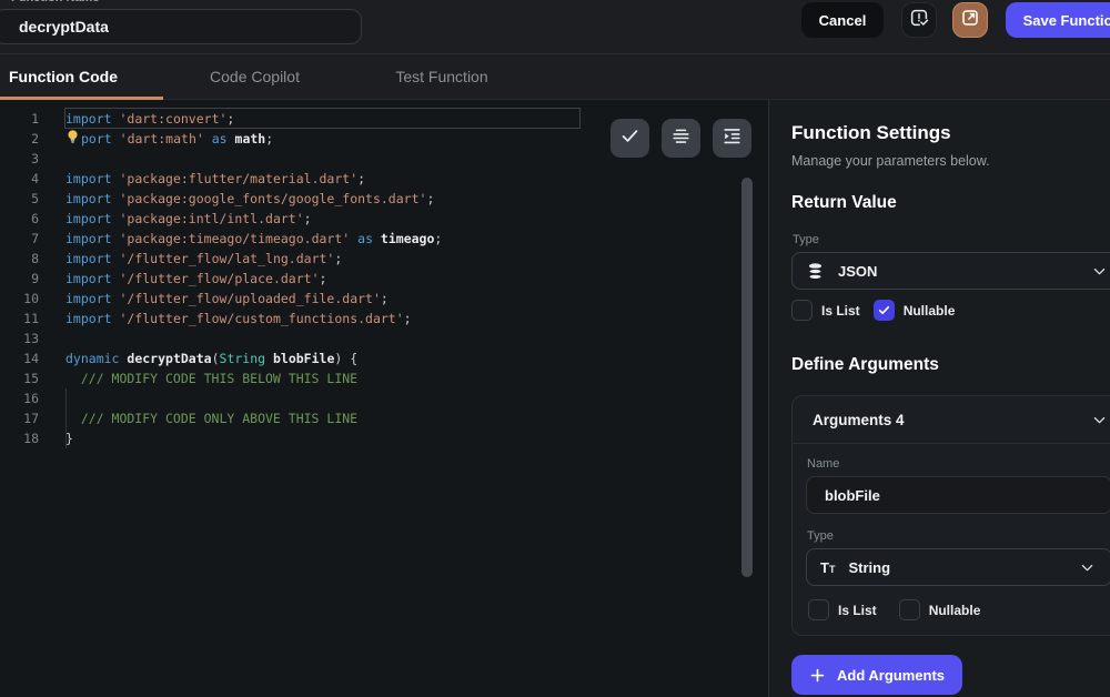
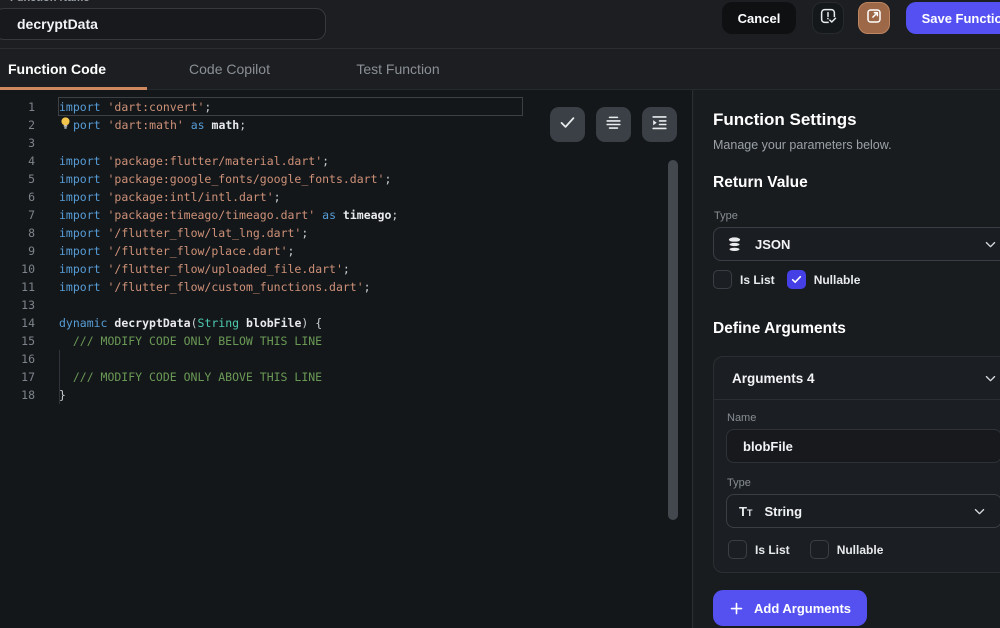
  decryptData
  Cancel
  Save Functio
  Function Code
  Code Copilot
  Test Function
  1 import 'dart:convert';
  2 port 'dart:math' as math;
  3
  4 import 'package:flutter/material.dart';
  5 import 'package:google_fonts/google_fonts.dart';
  6 import 'package:intl/intl.dart';
  7 import 'package:timeago/timeago.dart' as timeago;
  8 import '/flutter_flow/lat_lng.dart';
  9 import '/flutter_flow/place.dart';
  10 import '/flutter_flow/uploaded_file.dart';
  11 import '/flutter_flow/custom_functions.dart';
  13
  14 dynamic decryptData(String blobFile) {
- 15 /// MODIFY CODE THIS BELOW THIS LINE
+ 15 /// MODIFY CODE ONLY BELOW THIS LINE
  16
  17 /// MODIFY CODE ONLY ABOVE THIS LINE
  18 }
  Function Settings
  Manage your parameters below.
  Return Value
  Type
  JSON
  Is List
  Nullable
  Define Arguments
  Arguments 4
  Name
  blobFile
  Type
  TT
  String
  Is List
  Nullable
  Add Arguments
